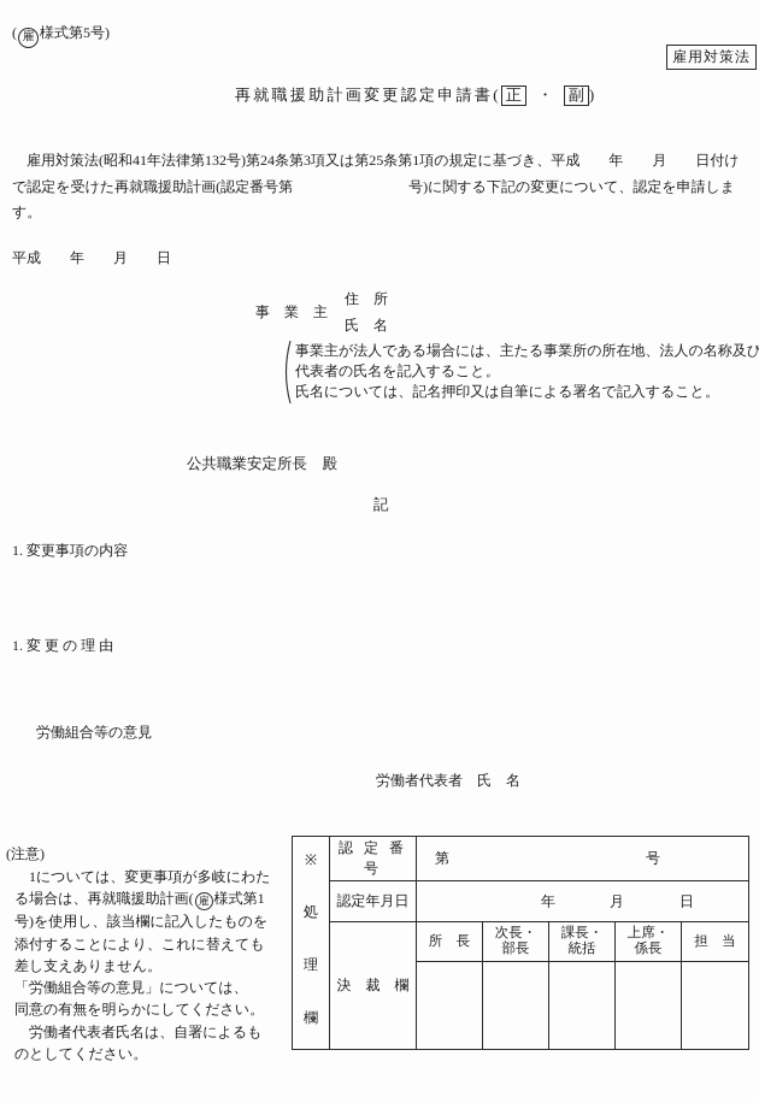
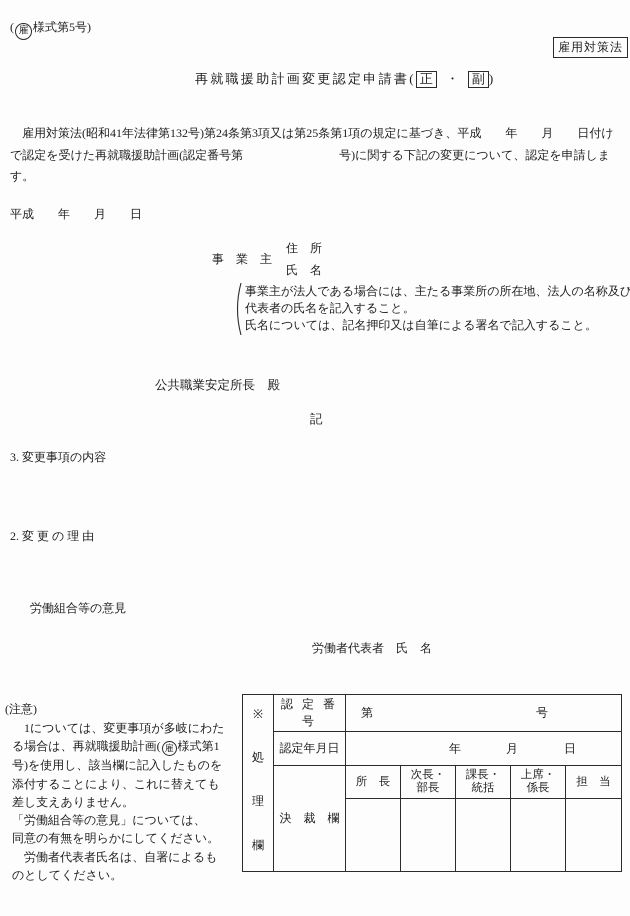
  ( 雇 様式第5号)
  雇用対策法
  再就職援助計画変更認定申請書( 正 ・ 副 )
  雇用対策法(昭和41年法律第132号)第24条第3項又は第25条第1項の規定に基づき、平成 年 月 日付け
  で認定を受けた再就職援助計画(認定番号第 号)に関する下記の変更について、認定を申請しま
  す。
  平成 年 月 日
  事 業 主
  住 所
  氏 名
  事業主が法人である場合には、主たる事業所の所在地、法人の名称及び
  代表者の氏名を記入すること。
  氏名については、記名押印又は自筆による署名で記入すること。
  公共職業安定所長 殿
  記
- 1. 変更事項の内容
+ 3. 変更事項の内容
- 1. 変 更 の 理 由
+ 2. 変 更 の 理 由
  労働組合等の意見
  労働者代表者 氏 名
  (注意)
  1については、変更事項が多岐にわた
  る場合は、再就職援助計画( 雇 様式第1
  号)を使用し、該当欄に記入したものを
  添付することにより、これに替えても
  差し支えありません。
  「労働組合等の意見」については、
  同意の有無を明らかにしてください。
  労働者代表者氏名は、自署によるも
  のとしてください。
  ※ 処 理 欄	認 定 番 号	第 号
  認定年月日	年 月 日
  決 裁 欄	所 長	次長・部長	課長・統括	上席・係長	担 当
